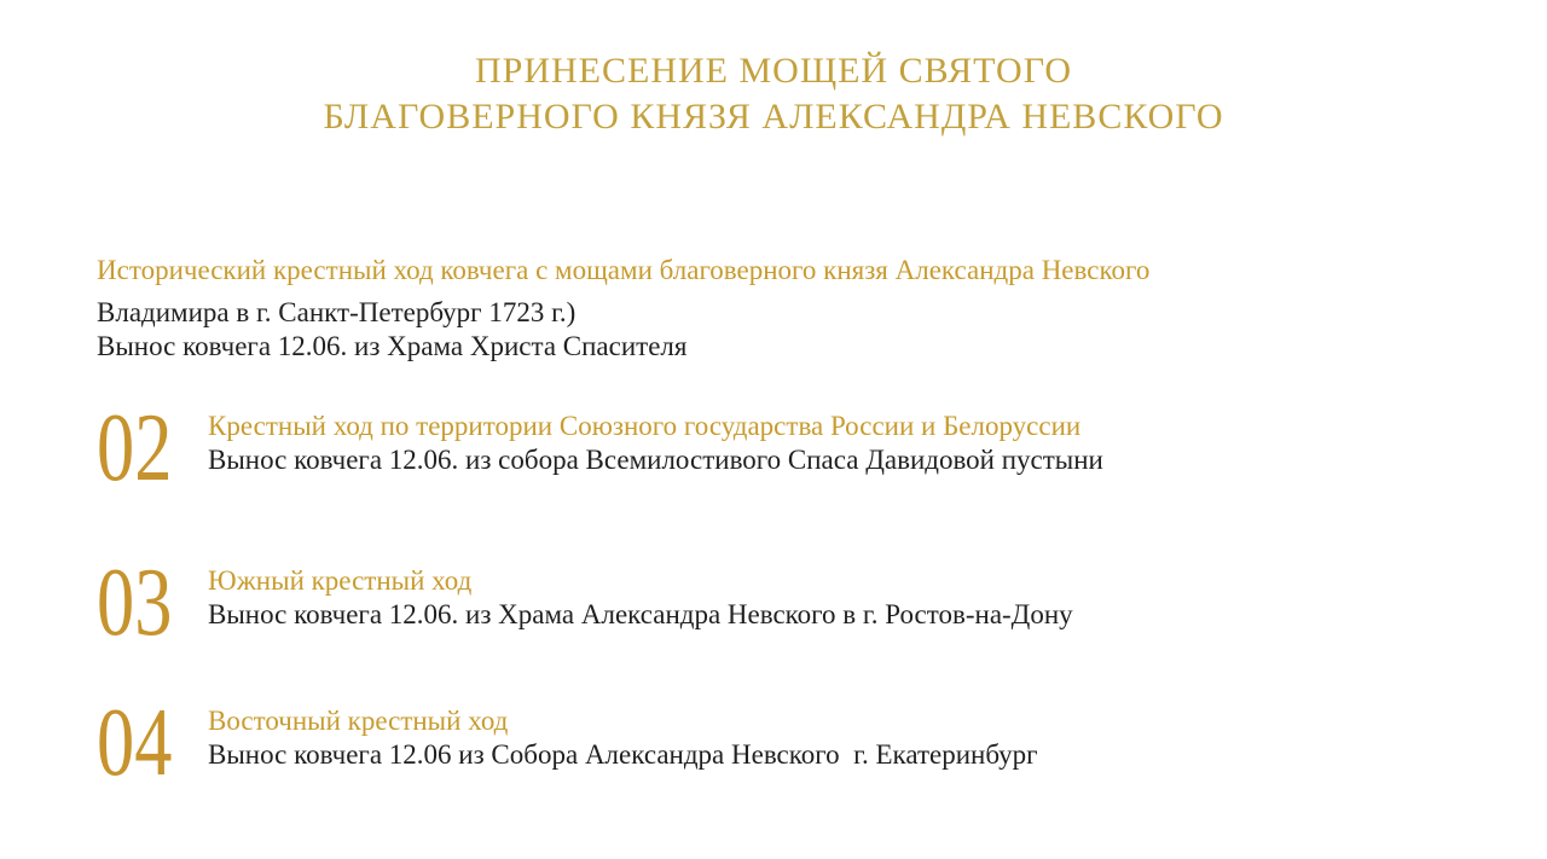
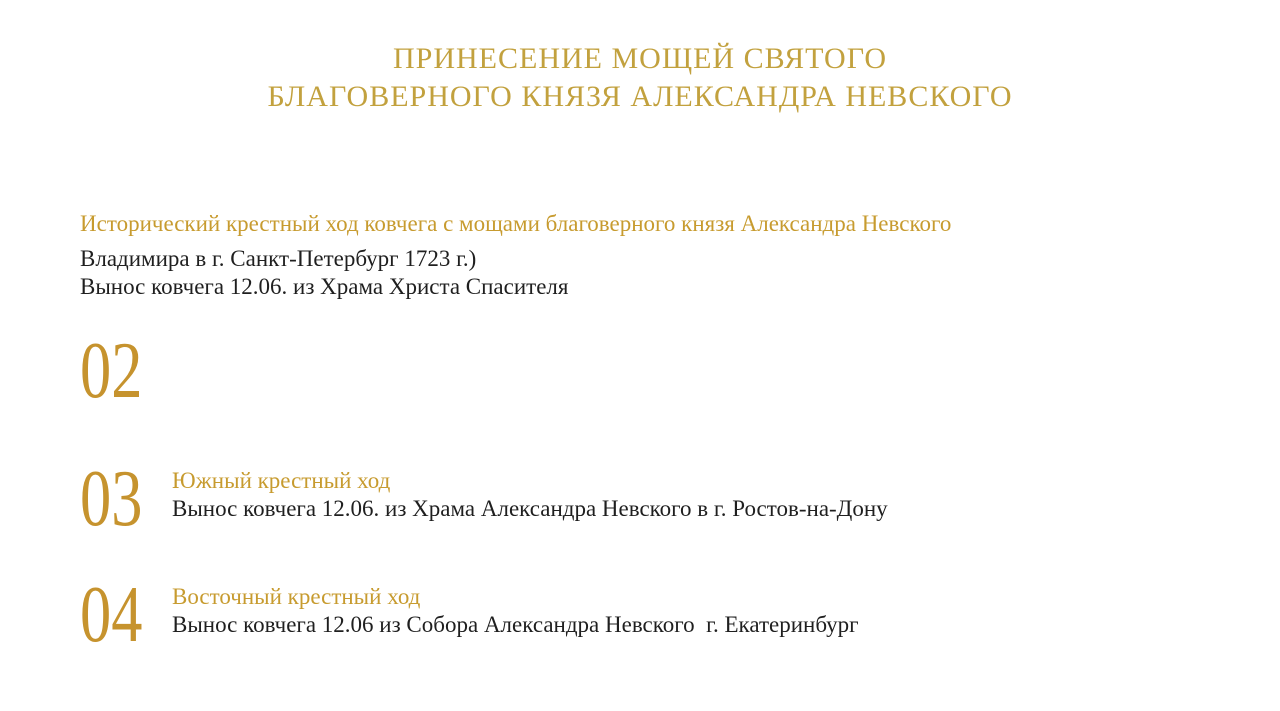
  ПРИНЕСЕНИЕ МОЩЕЙ СВЯТОГО
  БЛАГОВЕРНОГО КНЯЗЯ АЛЕКСАНДРА НЕВСКОГО
  Исторический крестный ход ковчега с мощами благоверного князя Александра Невского
  Владимира в г. Санкт-Петербург 1723 г.)
  Вынос ковчега 12.06. из Храма Христа Спасителя
  02
- Крестный ход по территории Союзного государства России и Белоруссии
- Вынос ковчега 12.06. из собора Всемилостивого Спаса Давидовой пустыни
  03
  Южный крестный ход
  Вынос ковчега 12.06. из Храма Александра Невского в г. Ростов-на-Дону
  04
  Восточный крестный ход
  Вынос ковчега 12.06 из Собора Александра Невского г. Екатеринбург
